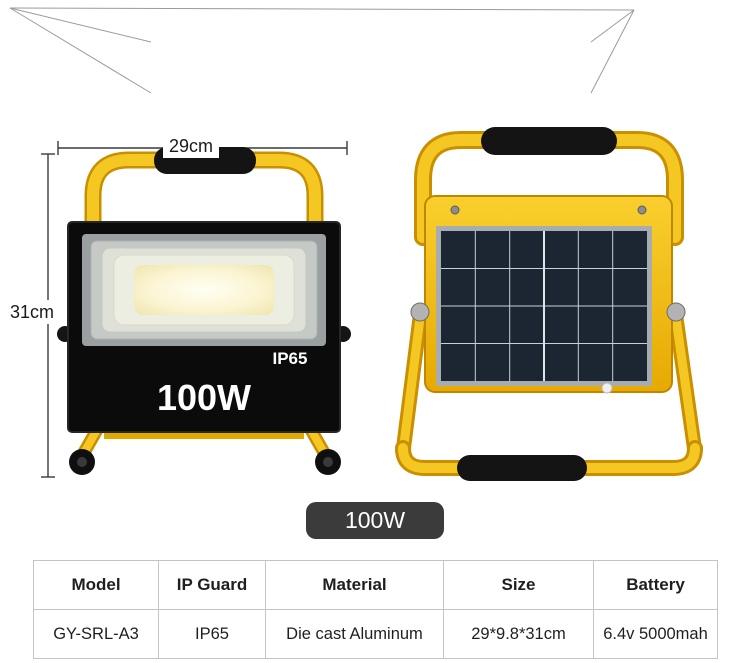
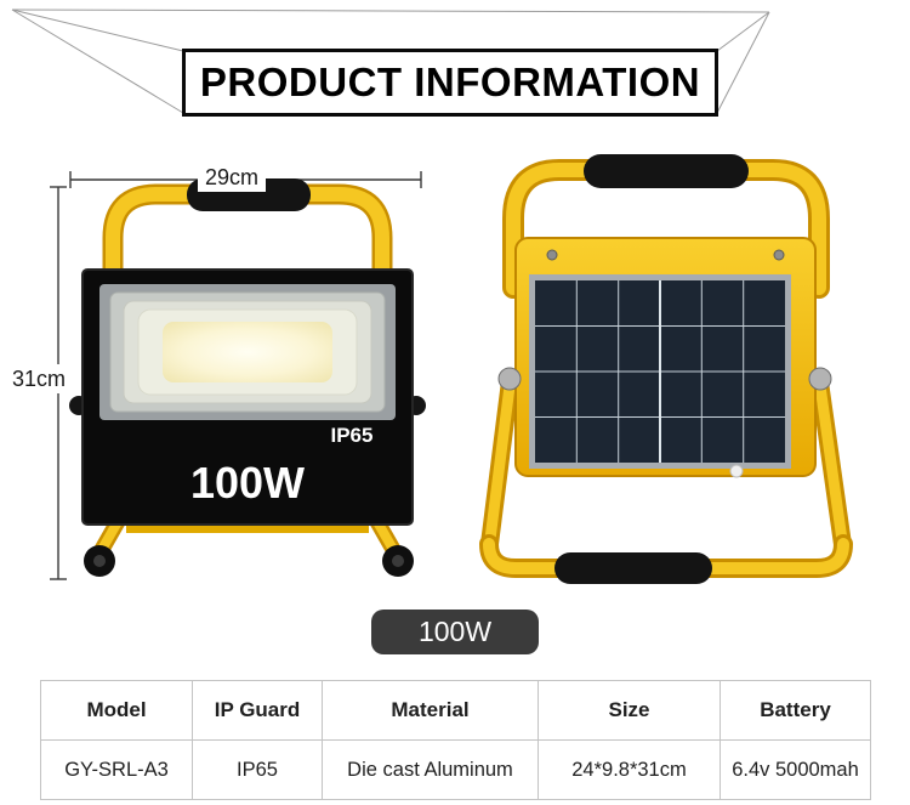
+ PRODUCT INFORMATION
  29cm
  31cm
  IP65
  100W
  100W
  Model	IP Guard	Material	Size	Battery
- GY-SRL-A3	IP65	Die cast Aluminum	29*9.8*31cm	6.4v 5000mah
+ GY-SRL-A3	IP65	Die cast Aluminum	24*9.8*31cm	6.4v 5000mah
